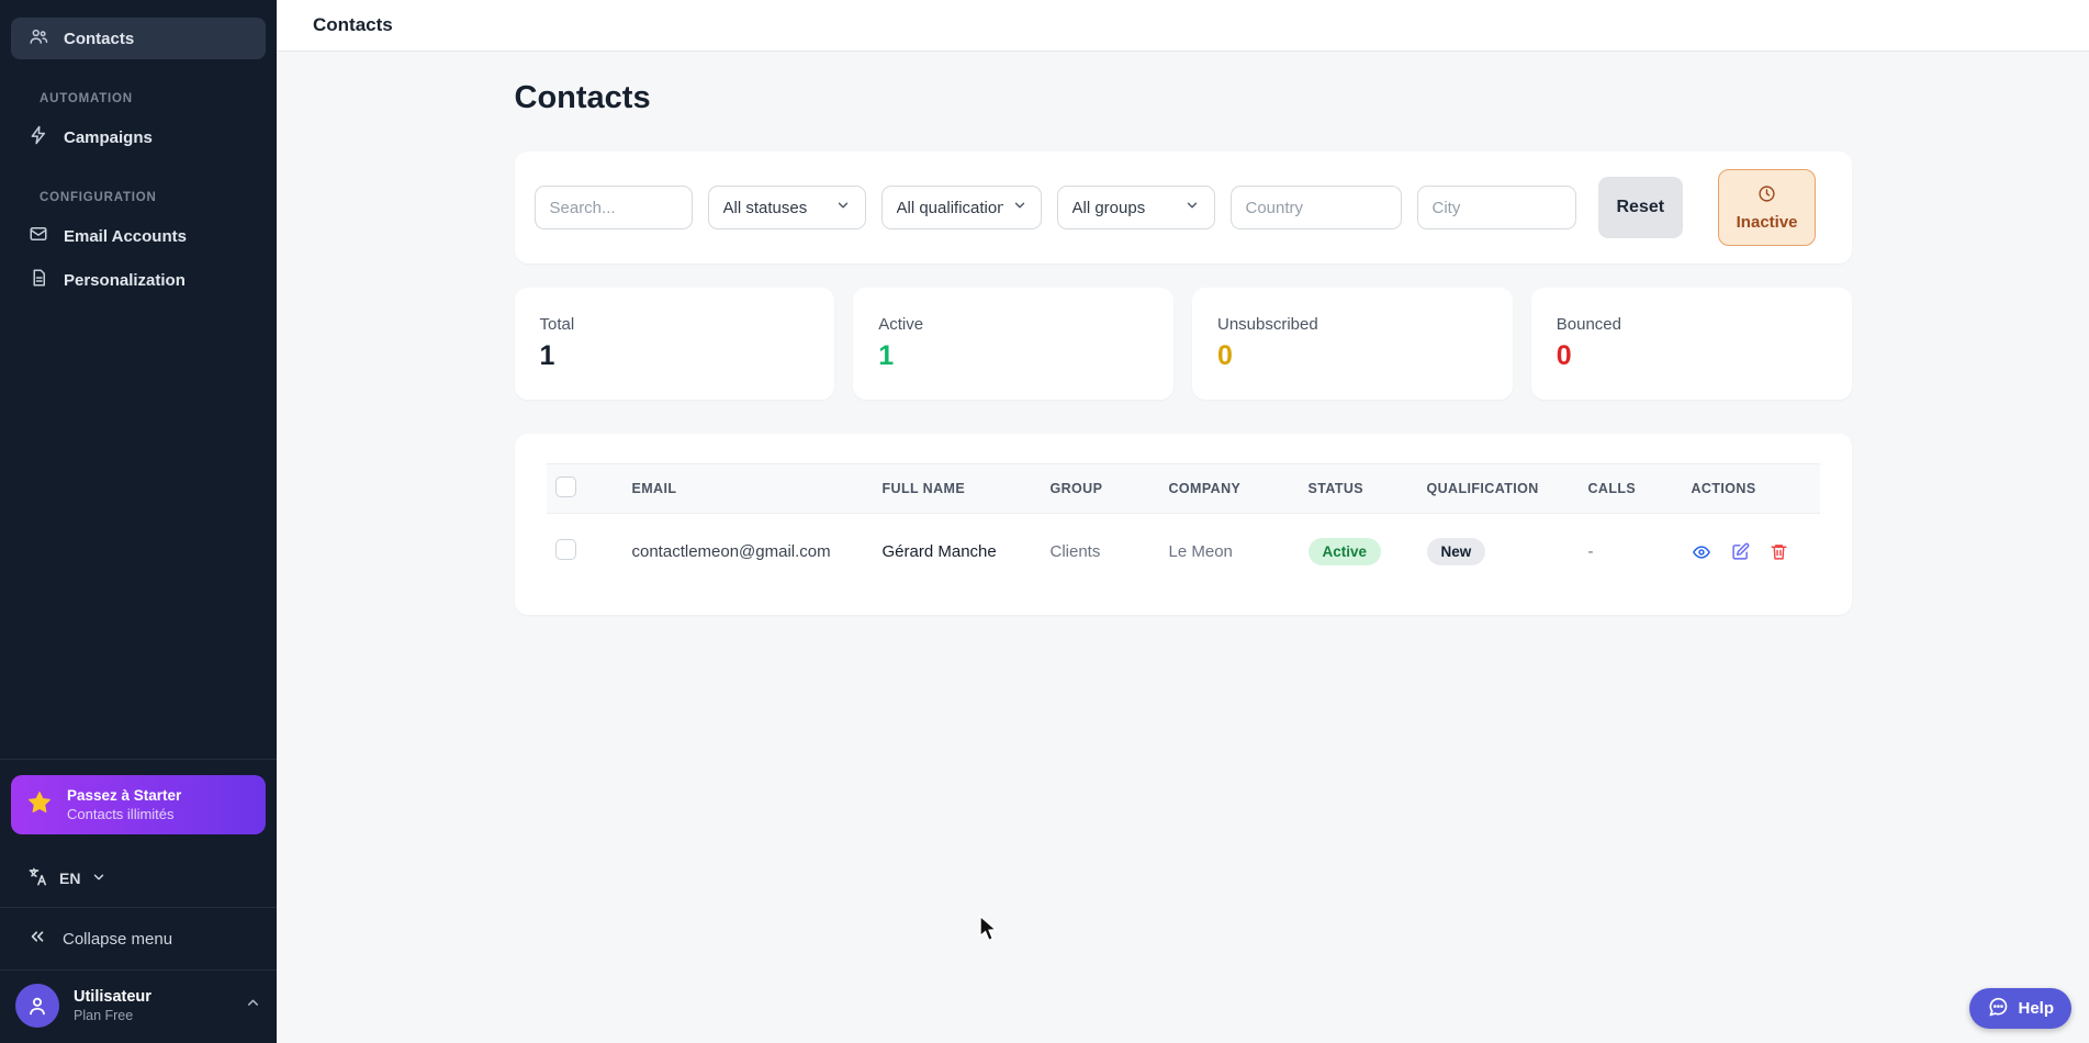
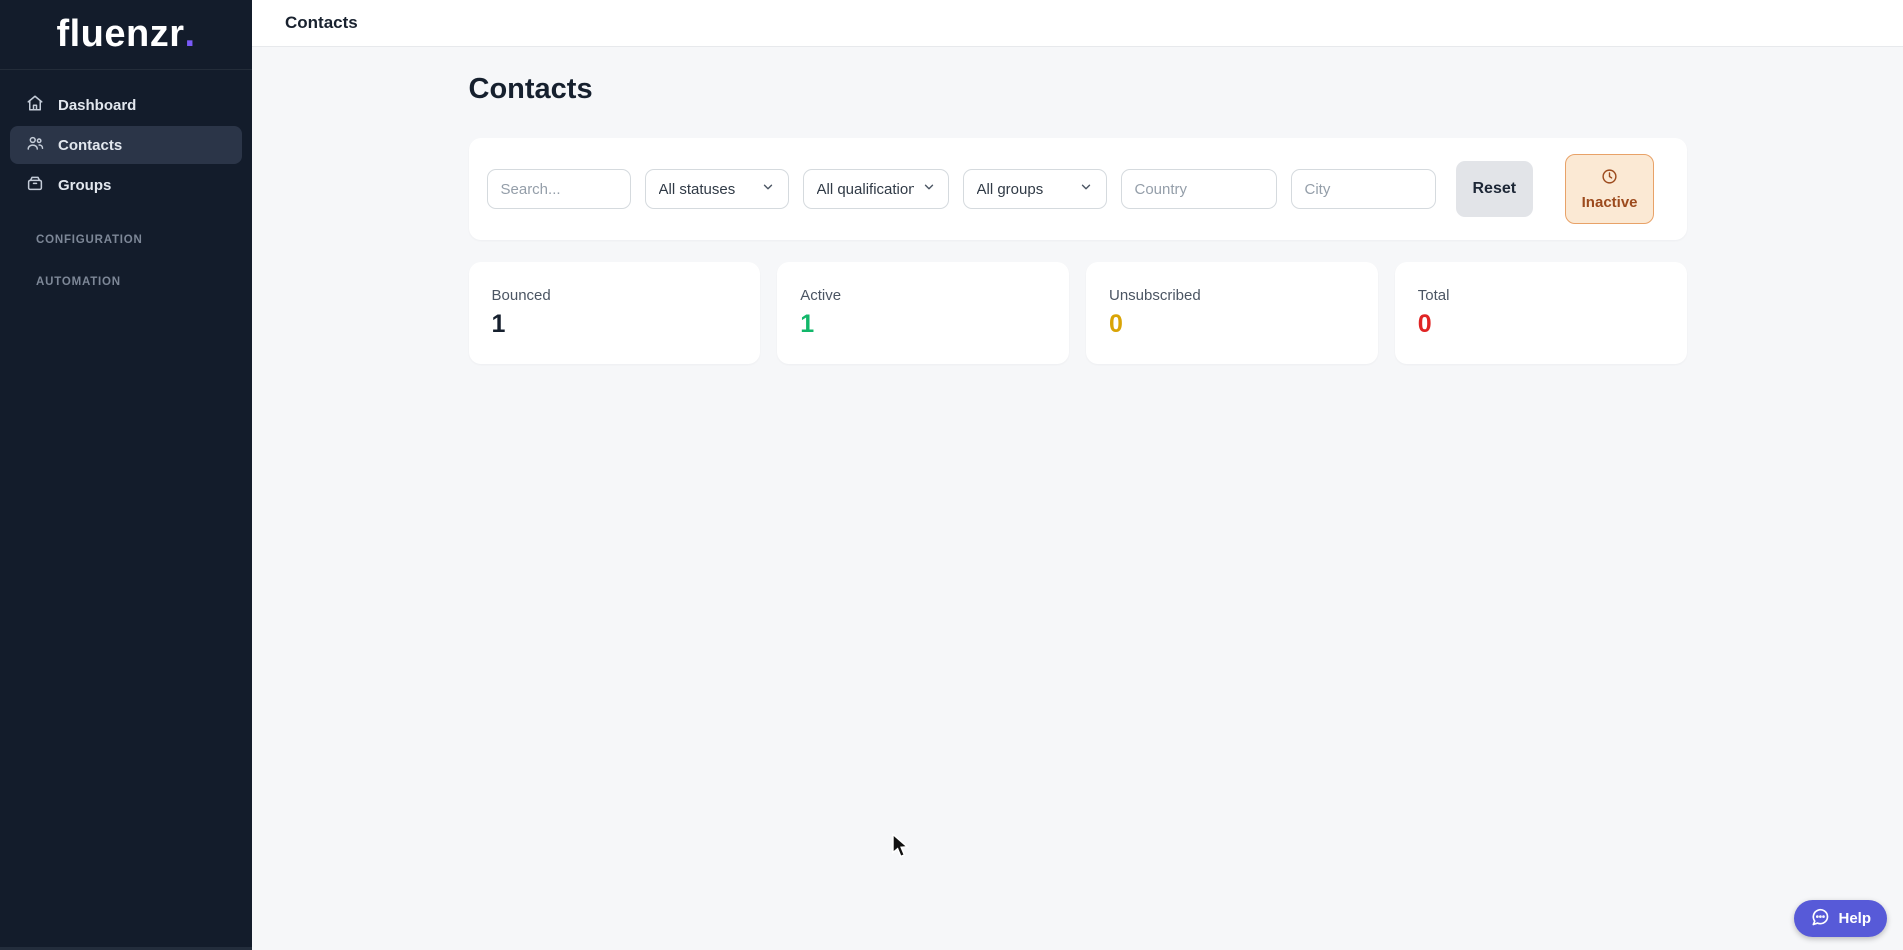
+ fluenzr
+ .
+ Dashboard
  Contacts
+ Groups
- AUTOMATION
+ CONFIGURATION
- Campaigns
- CONFIGURATION
+ AUTOMATION
- Email Accounts
- Personalization
- Passez à Starter
- Contacts illimités
- EN
- Collapse menu
- Utilisateur
- Plan Free
  Contacts
  Contacts
  Search...
  All statuses
  All qualification
  All groups
  Country
  City
  Reset
  Inactive
- Total
+ Bounced
  1
  Active
  1
  Unsubscribed
  0
- Bounced
+ Total
  0
- 	EMAIL	FULL NAME	GROUP	COMPANY	STATUS	QUALIFICATION	CALLS	ACTIONS
- 	contactlemeon@gmail.com	Gérard Manche	Clients	Le Meon	Active	New	-
  Help
